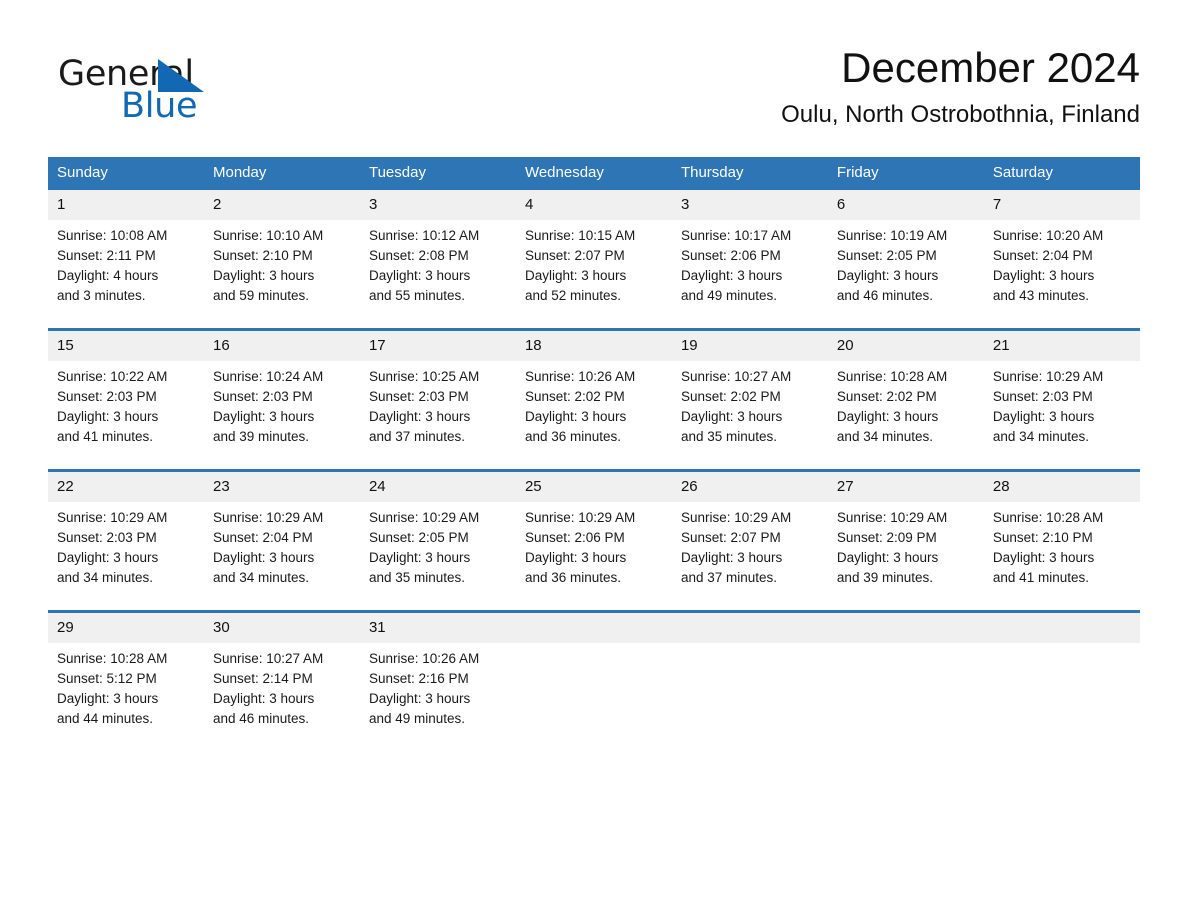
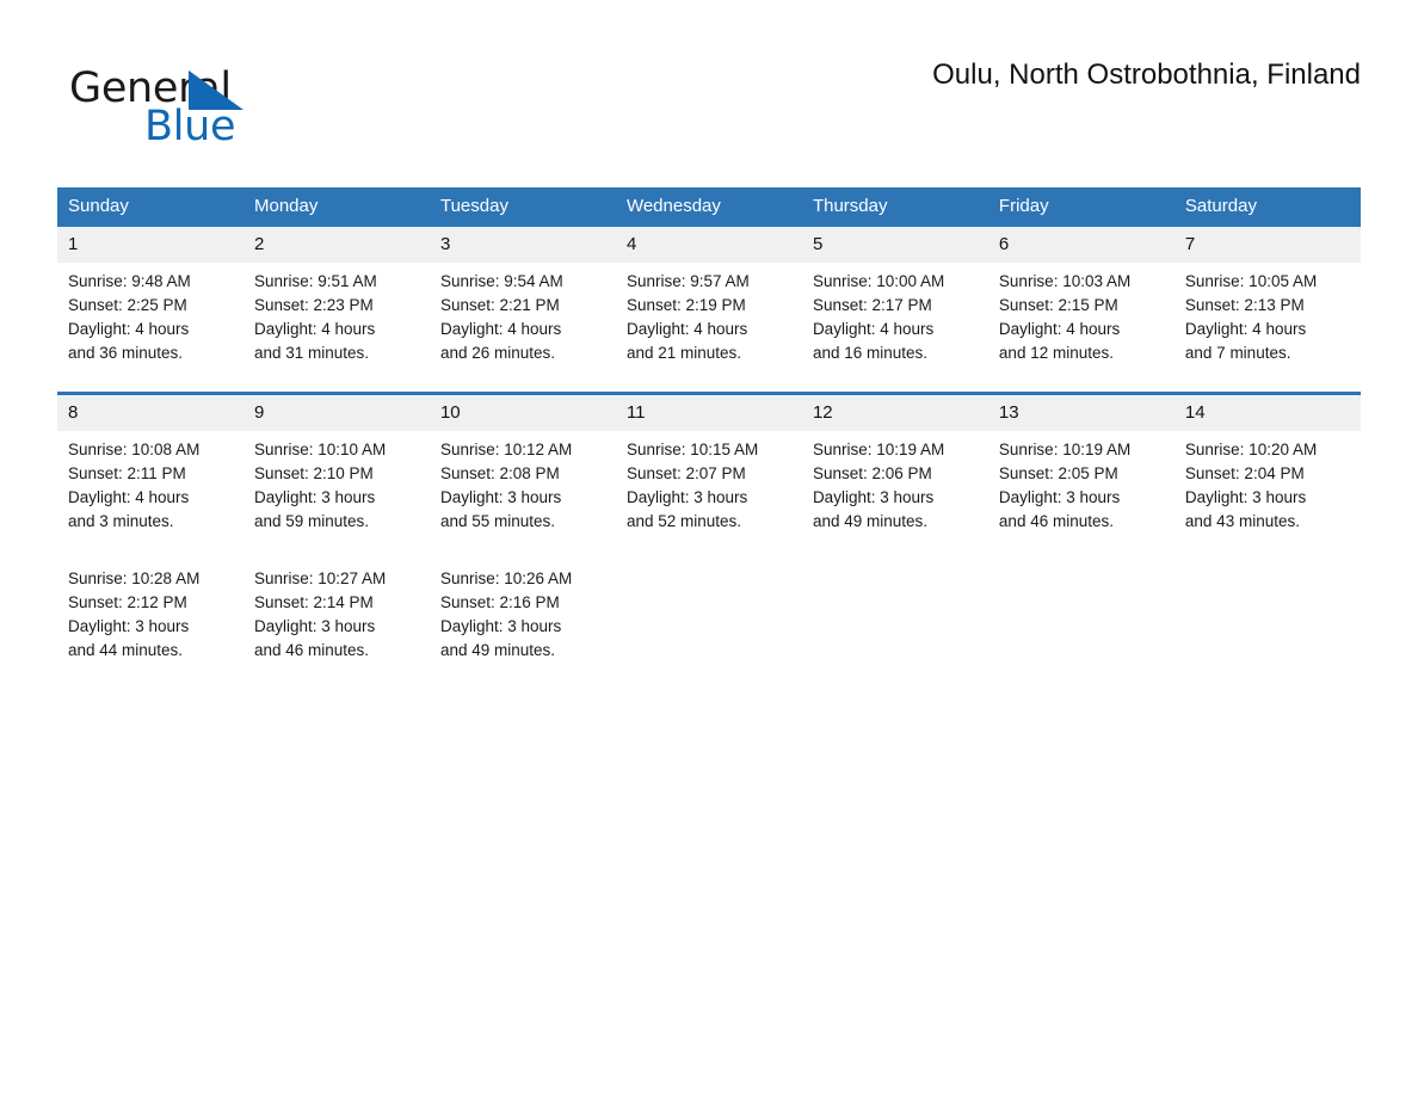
  Generl
  Blue
- December 2024
  Oulu, North Ostrobothnia, Finland
  Sunday	Monday	Tuesday	Wednesday	Thursday	Friday	Saturday
- 1	2	3	4	3	6	7
+ 1	2	3	4	5	6	7
+ Sunrise: 9:48 AM Sunset: 2:25 PM Daylight: 4 hours and 36 minutes.	Sunrise: 9:51 AM Sunset: 2:23 PM Daylight: 4 hours and 31 minutes.	Sunrise: 9:54 AM Sunset: 2:21 PM Daylight: 4 hours and 26 minutes.	Sunrise: 9:57 AM Sunset: 2:19 PM Daylight: 4 hours and 21 minutes.	Sunrise: 10:00 AM Sunset: 2:17 PM Daylight: 4 hours and 16 minutes.	Sunrise: 10:03 AM Sunset: 2:15 PM Daylight: 4 hours and 12 minutes.	Sunrise: 10:05 AM Sunset: 2:13 PM Daylight: 4 hours and 7 minutes.
+ 8	9	10	11	12	13	14
- Sunrise: 10:08 AM Sunset: 2:11 PM Daylight: 4 hours and 3 minutes.	Sunrise: 10:10 AM Sunset: 2:10 PM Daylight: 3 hours and 59 minutes.	Sunrise: 10:12 AM Sunset: 2:08 PM Daylight: 3 hours and 55 minutes.	Sunrise: 10:15 AM Sunset: 2:07 PM Daylight: 3 hours and 52 minutes.	Sunrise: 10:17 AM Sunset: 2:06 PM Daylight: 3 hours and 49 minutes.	Sunrise: 10:19 AM Sunset: 2:05 PM Daylight: 3 hours and 46 minutes.	Sunrise: 10:20 AM Sunset: 2:04 PM Daylight: 3 hours and 43 minutes.
+ Sunrise: 10:08 AM Sunset: 2:11 PM Daylight: 4 hours and 3 minutes.	Sunrise: 10:10 AM Sunset: 2:10 PM Daylight: 3 hours and 59 minutes.	Sunrise: 10:12 AM Sunset: 2:08 PM Daylight: 3 hours and 55 minutes.	Sunrise: 10:15 AM Sunset: 2:07 PM Daylight: 3 hours and 52 minutes.	Sunrise: 10:19 AM Sunset: 2:06 PM Daylight: 3 hours and 49 minutes.	Sunrise: 10:19 AM Sunset: 2:05 PM Daylight: 3 hours and 46 minutes.	Sunrise: 10:20 AM Sunset: 2:04 PM Daylight: 3 hours and 43 minutes.
- 15	16	17	18	19	20	21
- Sunrise: 10:22 AM Sunset: 2:03 PM Daylight: 3 hours and 41 minutes.	Sunrise: 10:24 AM Sunset: 2:03 PM Daylight: 3 hours and 39 minutes.	Sunrise: 10:25 AM Sunset: 2:03 PM Daylight: 3 hours and 37 minutes.	Sunrise: 10:26 AM Sunset: 2:02 PM Daylight: 3 hours and 36 minutes.	Sunrise: 10:27 AM Sunset: 2:02 PM Daylight: 3 hours and 35 minutes.	Sunrise: 10:28 AM Sunset: 2:02 PM Daylight: 3 hours and 34 minutes.	Sunrise: 10:29 AM Sunset: 2:03 PM Daylight: 3 hours and 34 minutes.
- 22	23	24	25	26	27	28
- Sunrise: 10:29 AM Sunset: 2:03 PM Daylight: 3 hours and 34 minutes.	Sunrise: 10:29 AM Sunset: 2:04 PM Daylight: 3 hours and 34 minutes.	Sunrise: 10:29 AM Sunset: 2:05 PM Daylight: 3 hours and 35 minutes.	Sunrise: 10:29 AM Sunset: 2:06 PM Daylight: 3 hours and 36 minutes.	Sunrise: 10:29 AM Sunset: 2:07 PM Daylight: 3 hours and 37 minutes.	Sunrise: 10:29 AM Sunset: 2:09 PM Daylight: 3 hours and 39 minutes.	Sunrise: 10:28 AM Sunset: 2:10 PM Daylight: 3 hours and 41 minutes.
- 29	30	31
- Sunrise: 10:28 AM Sunset: 5:12 PM Daylight: 3 hours and 44 minutes.	Sunrise: 10:27 AM Sunset: 2:14 PM Daylight: 3 hours and 46 minutes.	Sunrise: 10:26 AM Sunset: 2:16 PM Daylight: 3 hours and 49 minutes.
+ Sunrise: 10:28 AM Sunset: 2:12 PM Daylight: 3 hours and 44 minutes.	Sunrise: 10:27 AM Sunset: 2:14 PM Daylight: 3 hours and 46 minutes.	Sunrise: 10:26 AM Sunset: 2:16 PM Daylight: 3 hours and 49 minutes.
